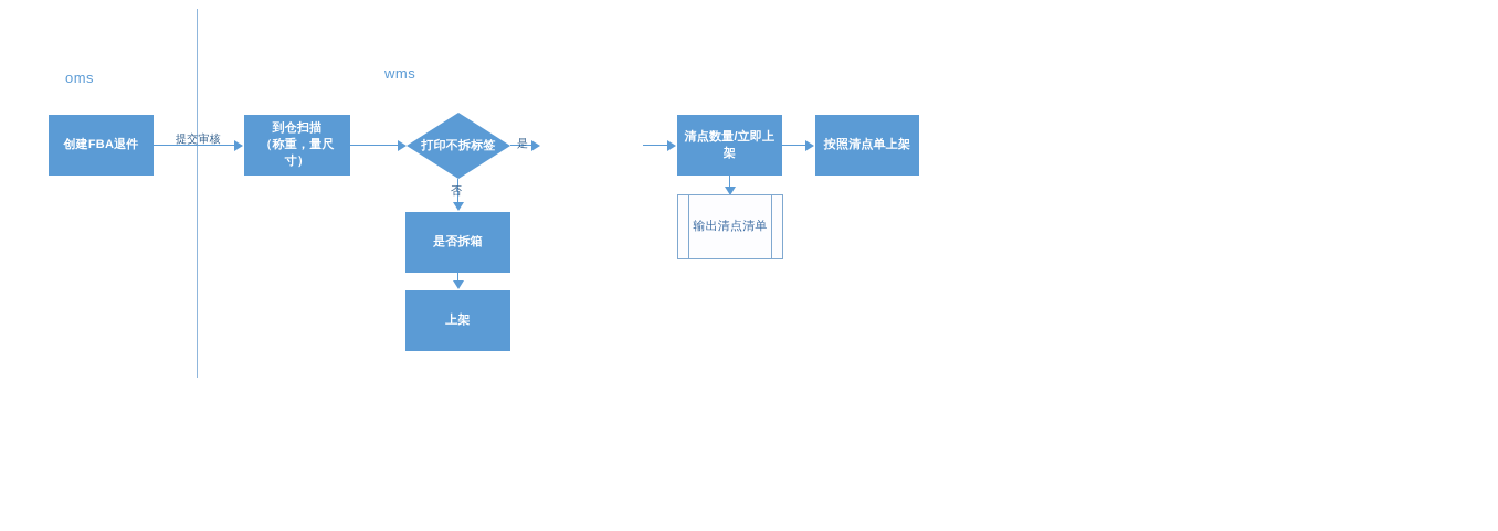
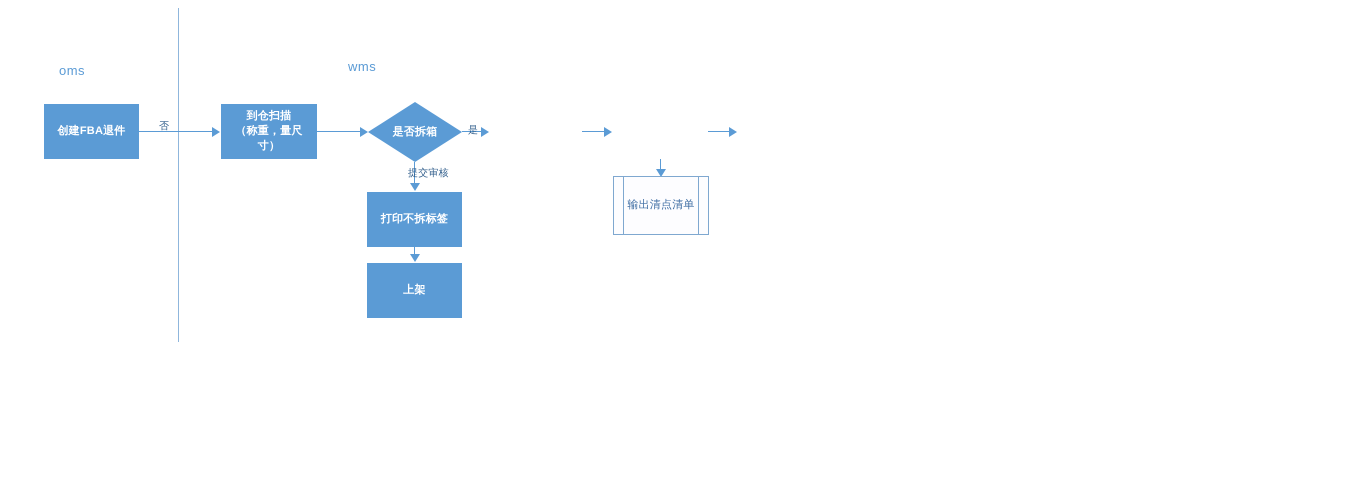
  oms
  wms
  创建FBA退件
- 提交审核
+ 否
  到仓扫描
  （称重，量尺寸）
- 打印不拆标签
+ 是否拆箱
  是
- 否
+ 提交审核
- 清点数量/立即上
- 架
- 按照清点单上架
  输出清点清单
- 是否拆箱
+ 打印不拆标签
  上架
